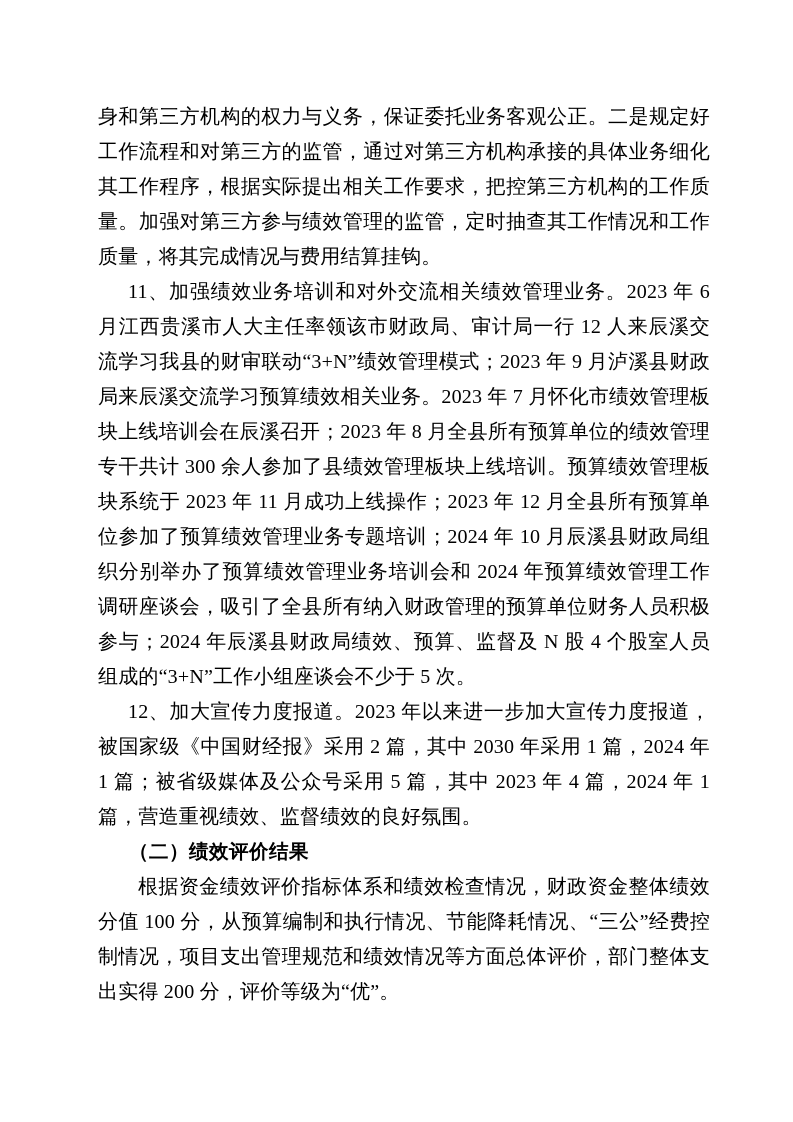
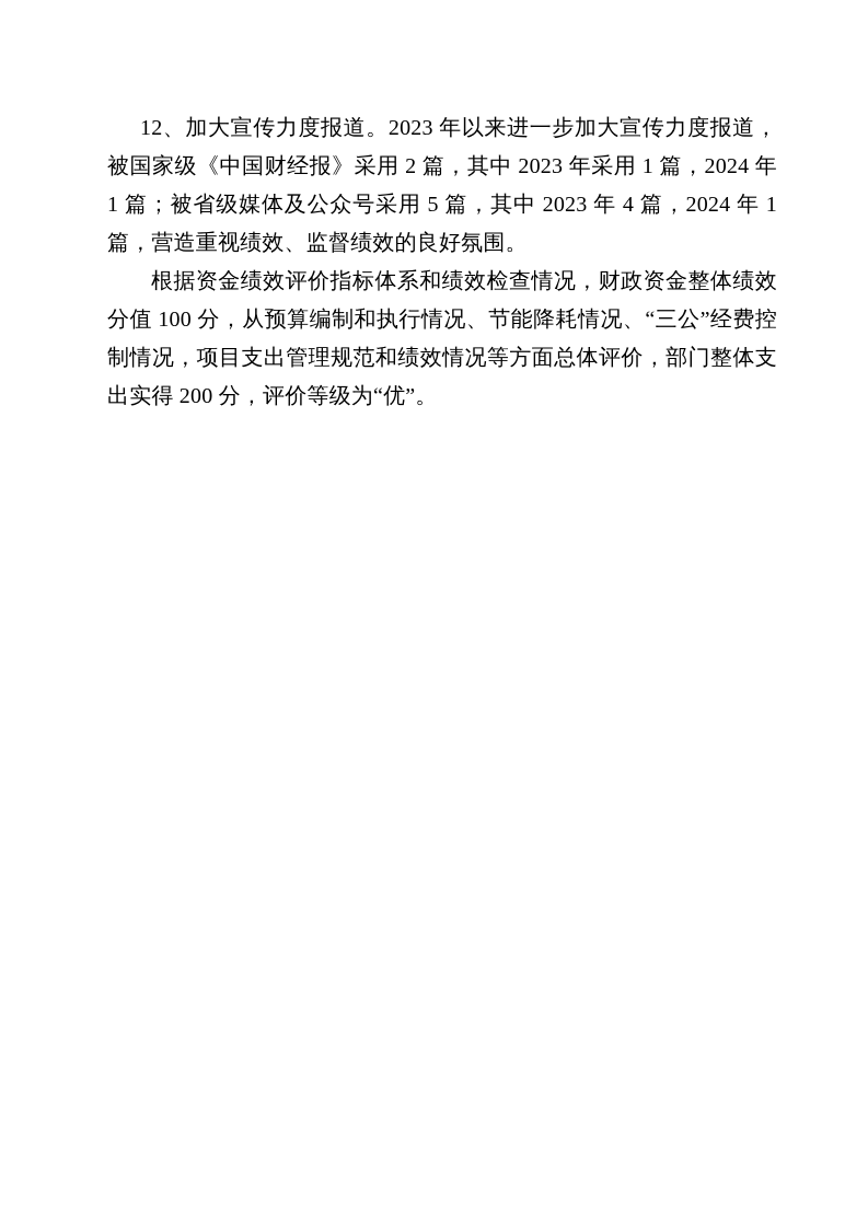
- 身和第三方机构的权力与义务，保证委托业务客观公正。二是规定好工作流程和对第三方的监管，通过对第三方机构承接的具体业务细化其工作程序，根据实际提出相关工作要求，把控第三方机构的工作质量。加强对第三方参与绩效管理的监管，定时抽查其工作情况和工作质量，将其完成情况与费用结算挂钩。
- 11、加强绩效业务培训和对外交流相关绩效管理业务。2023 年 6 月江西贵溪市人大主任率领该市财政局、审计局一行 12 人来辰溪交流学习我县的财审联动“3+N”绩效管理模式；2023 年 9 月泸溪县财政局来辰溪交流学习预算绩效相关业务。2023 年 7 月怀化市绩效管理板块上线培训会在辰溪召开；2023 年 8 月全县所有预算单位的绩效管理专干共计 300 余人参加了县绩效管理板块上线培训。预算绩效管理板块系统于 2023 年 11 月成功上线操作；2023 年 12 月全县所有预算单位参加了预算绩效管理业务专题培训；2024 年 10 月辰溪县财政局组织分别举办了预算绩效管理业务培训会和 2024 年预算绩效管理工作调研座谈会，吸引了全县所有纳入财政管理的预算单位财务人员积极参与；2024 年辰溪县财政局绩效、预算、监督及 N 股 4 个股室人员组成的“3+N”工作小组座谈会不少于 5 次。
- 12、加大宣传力度报道。2023 年以来进一步加大宣传力度报道，被国家级《中国财经报》采用 2 篇，其中 2030 年采用 1 篇，2024 年 1 篇；被省级媒体及公众号采用 5 篇，其中 2023 年 4 篇，2024 年 1 篇，营造重视绩效、监督绩效的良好氛围。
+ 12、加大宣传力度报道。2023 年以来进一步加大宣传力度报道，被国家级《中国财经报》采用 2 篇，其中 2023 年采用 1 篇，2024 年 1 篇；被省级媒体及公众号采用 5 篇，其中 2023 年 4 篇，2024 年 1 篇，营造重视绩效、监督绩效的良好氛围。
- （二）绩效评价结果
  根据资金绩效评价指标体系和绩效检查情况，财政资金整体绩效分值 100 分，从预算编制和执行情况、节能降耗情况、“三公”经费控制情况，项目支出管理规范和绩效情况等方面总体评价，部门整体支出实得 200 分，评价等级为“优”。
